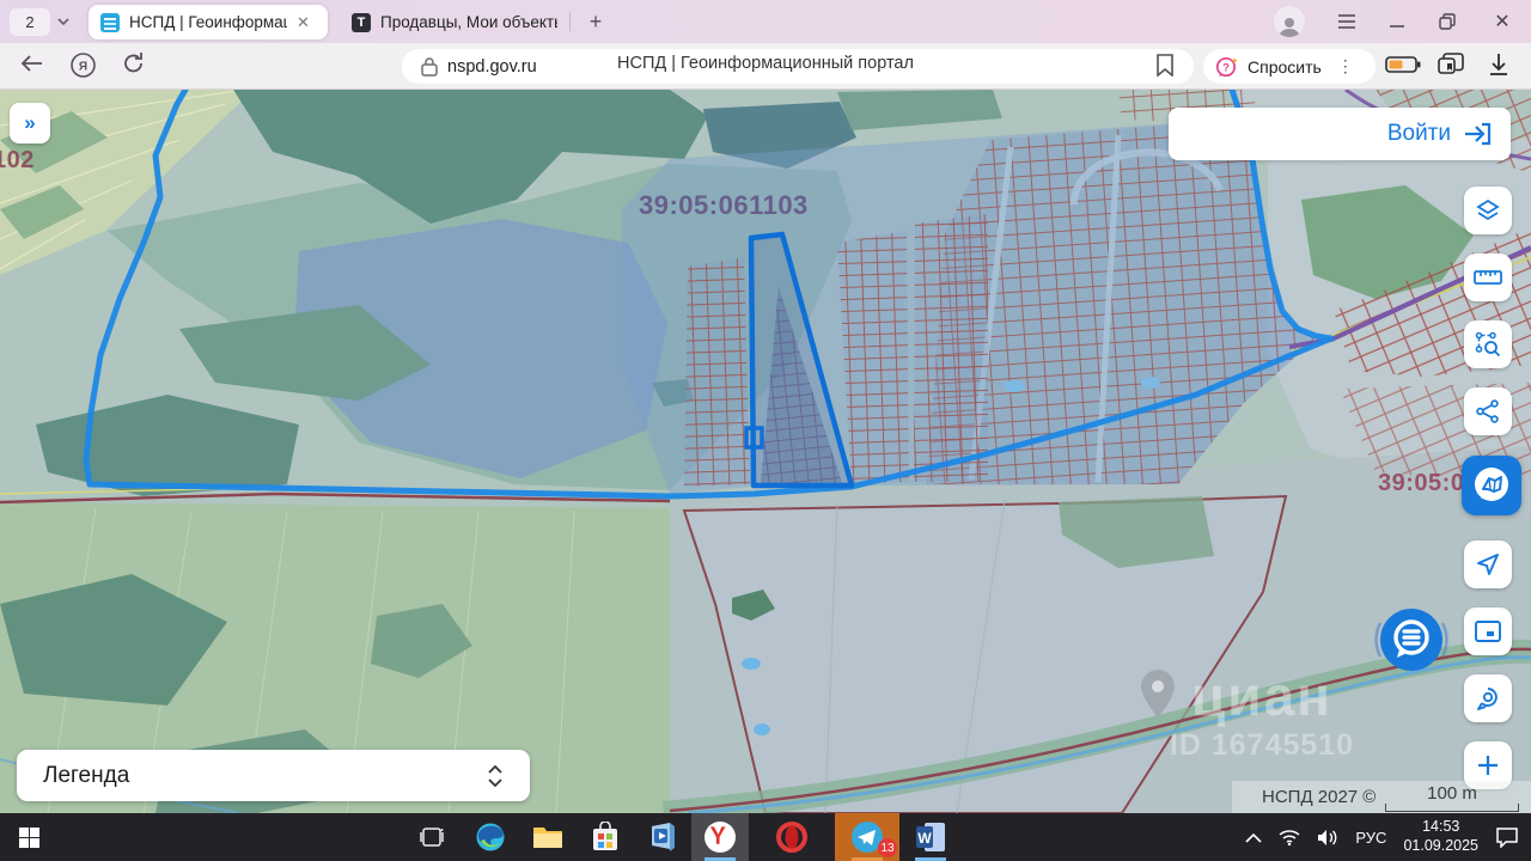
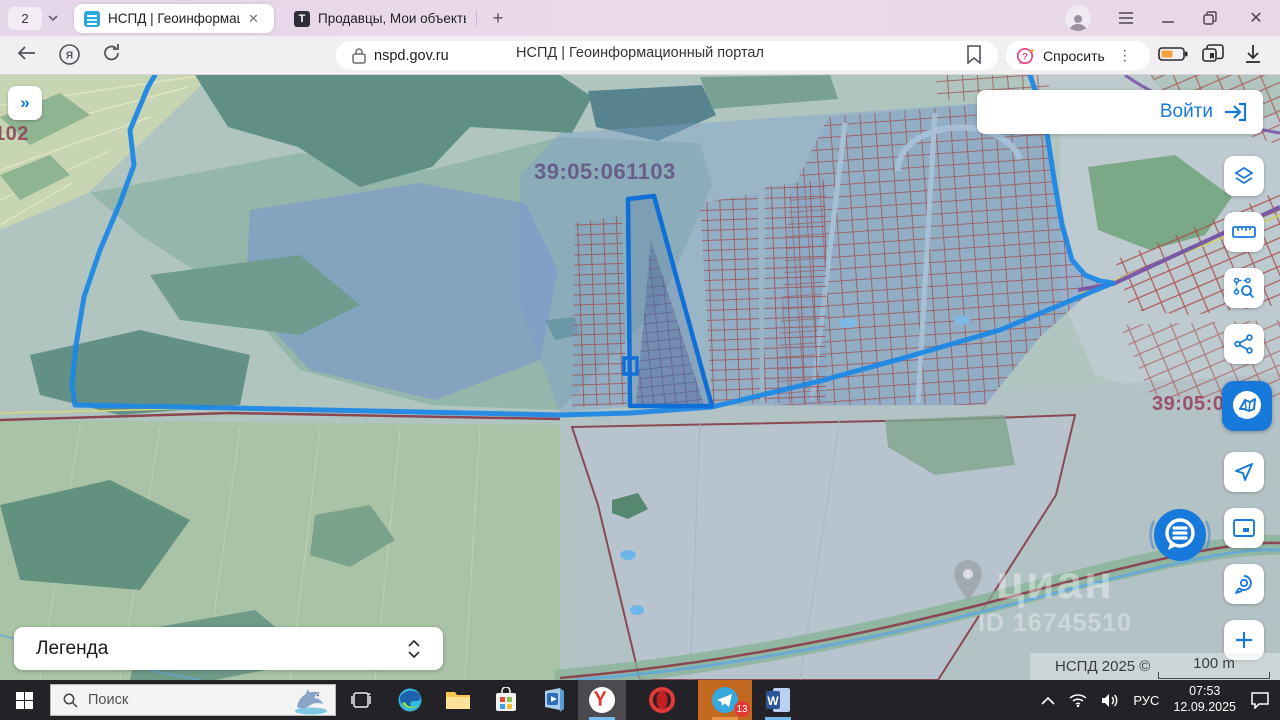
  2
  НСПД | Геоинформа
  ✕
  Т
  Продавцы, Мои объект
  +
  ✕
  Я
  nspd.gov.ru
  НСПД | Геоинформационный портал
  ?
  Спросить
  ⋮
  39:05:061103
  39:05:0
  »
  Войти
  циан
  ID 16745510
  Легенда
- НСПД 2027 ©
+ НСПД 2025 ©
  100 m
+ Поиск
  13
  W
  РУС
- 14:53
+ 07:53
- 01.09.2025
+ 12.09.2025
